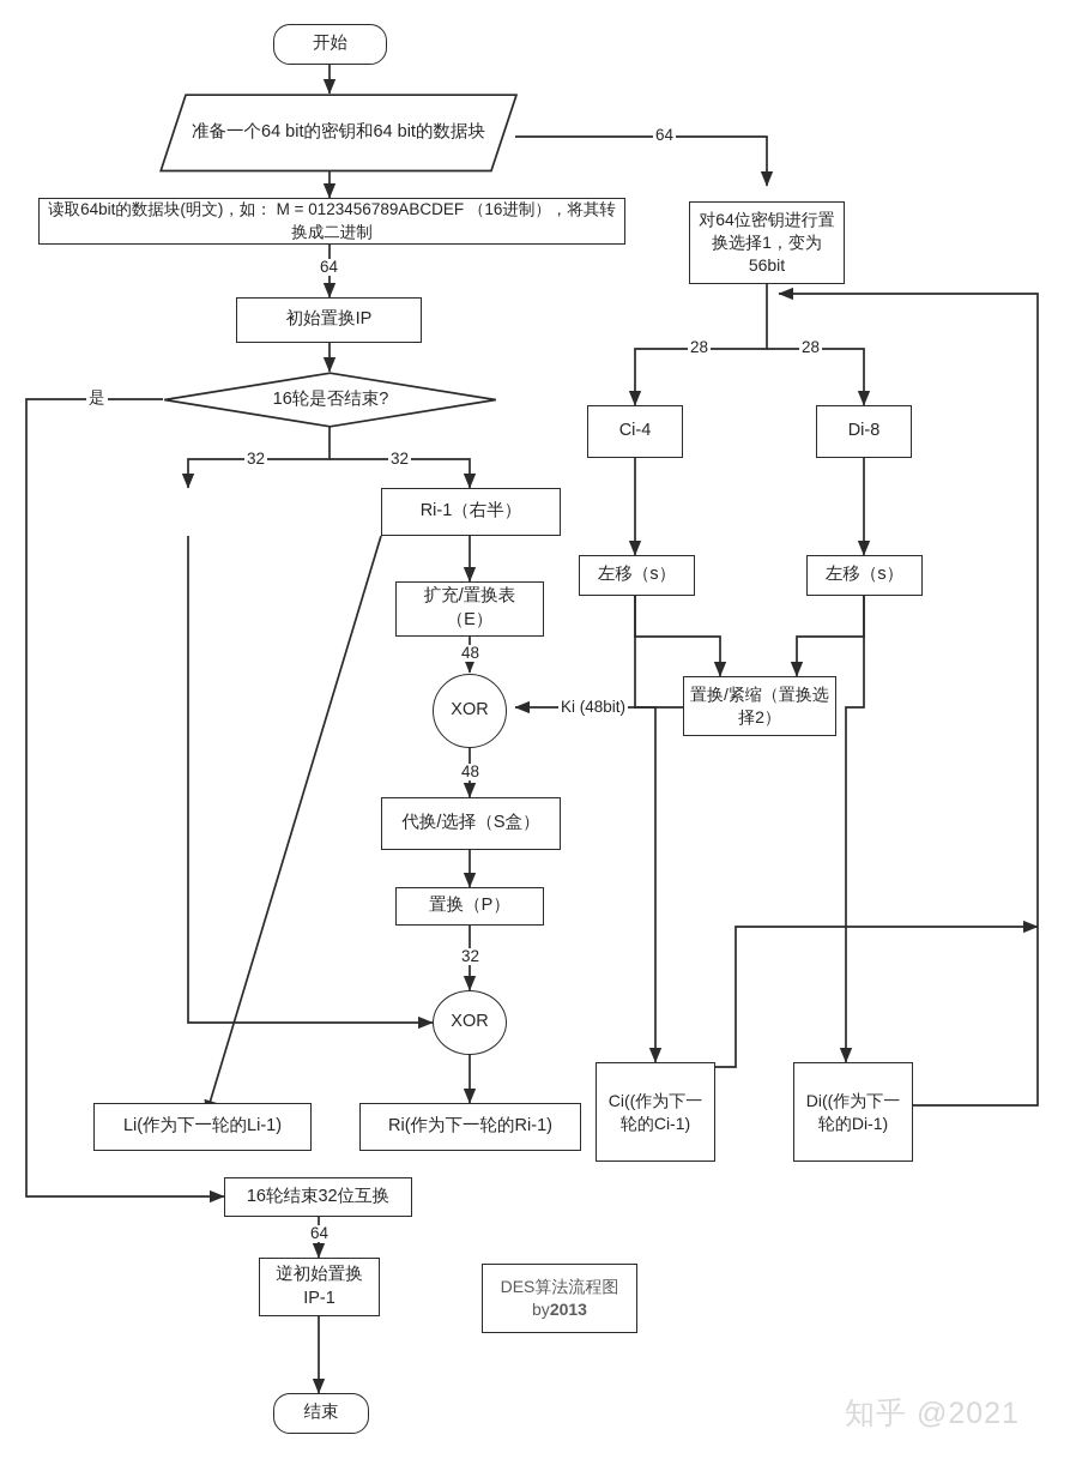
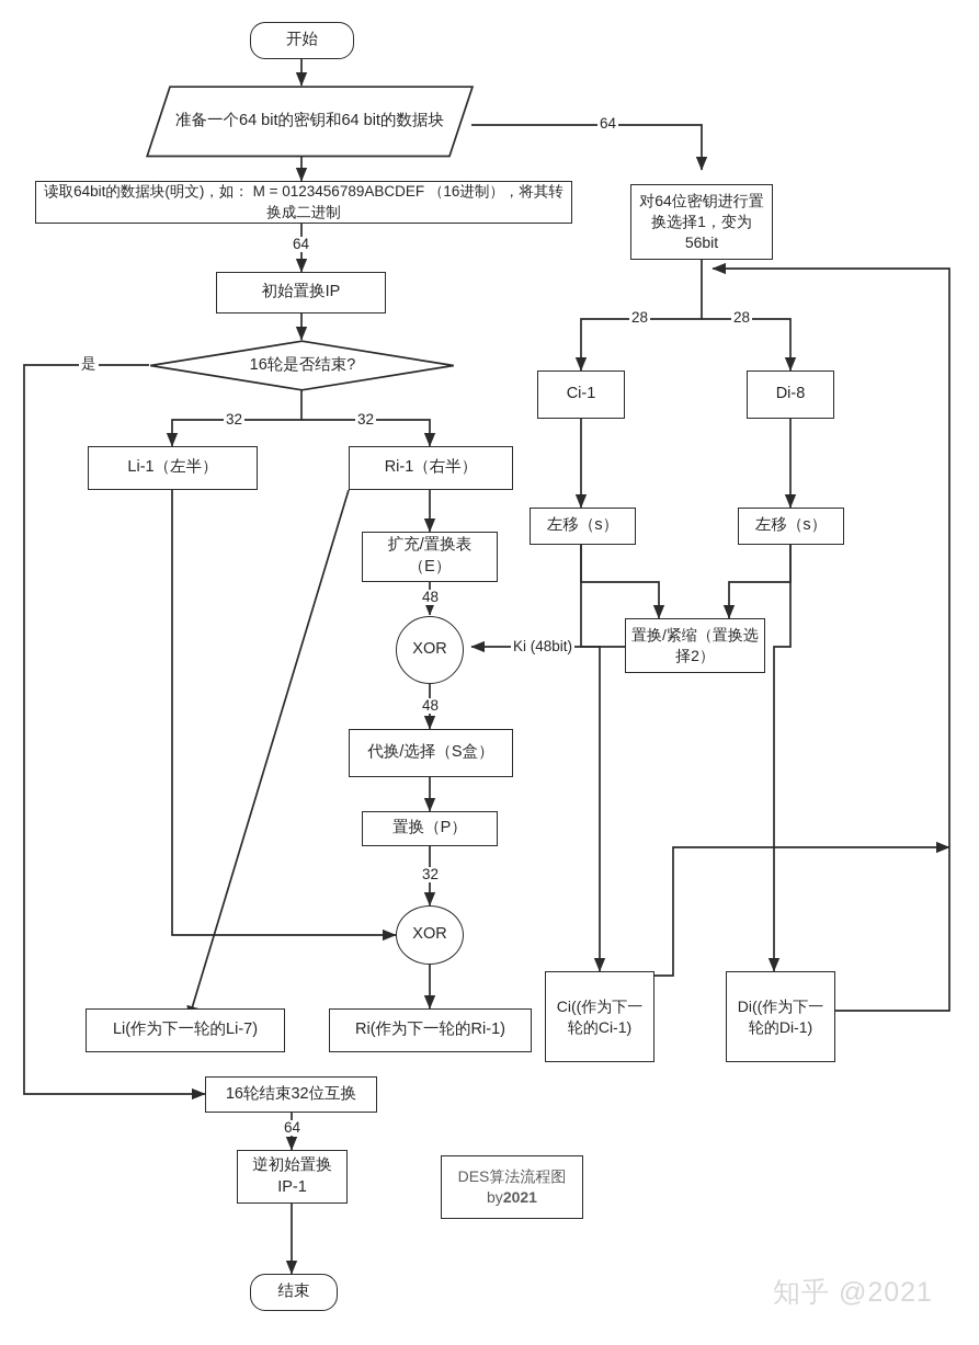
  开始
  准备一个64 bit的密钥和64 bit的数据块
  读取64bit的数据块(明文)，如： M = 0123456789ABCDEF （16进制），将其转换成二进制
  初始置换IP
  对64位密钥进行置换选择1，变为56bit
  16轮是否结束?
+ Li-1（左半）
  Ri-1（右半）
- Ci-4
+ Ci-1
  Di-8
  扩充/置换表（E）
  左移（s）
  左移（s）
  XOR
  置换/紧缩（置换选择2）
  代换/选择（S盒）
  置换（P）
  XOR
- Li(作为下一轮的Li-1)
+ Li(作为下一轮的Li-7)
  Ri(作为下一轮的Ri-1)
  Ci((作为下一轮的Ci-1)
  Di((作为下一轮的Di-1)
  16轮结束32位互换
  逆初始置换IP-1
  结束
  DES算法流程图
- by2013
+ by2021
  64
  64
  是
  28
  28
  32
  32
  48
  48
  32
  Ki (48bit)
  64
  知乎 @2021
